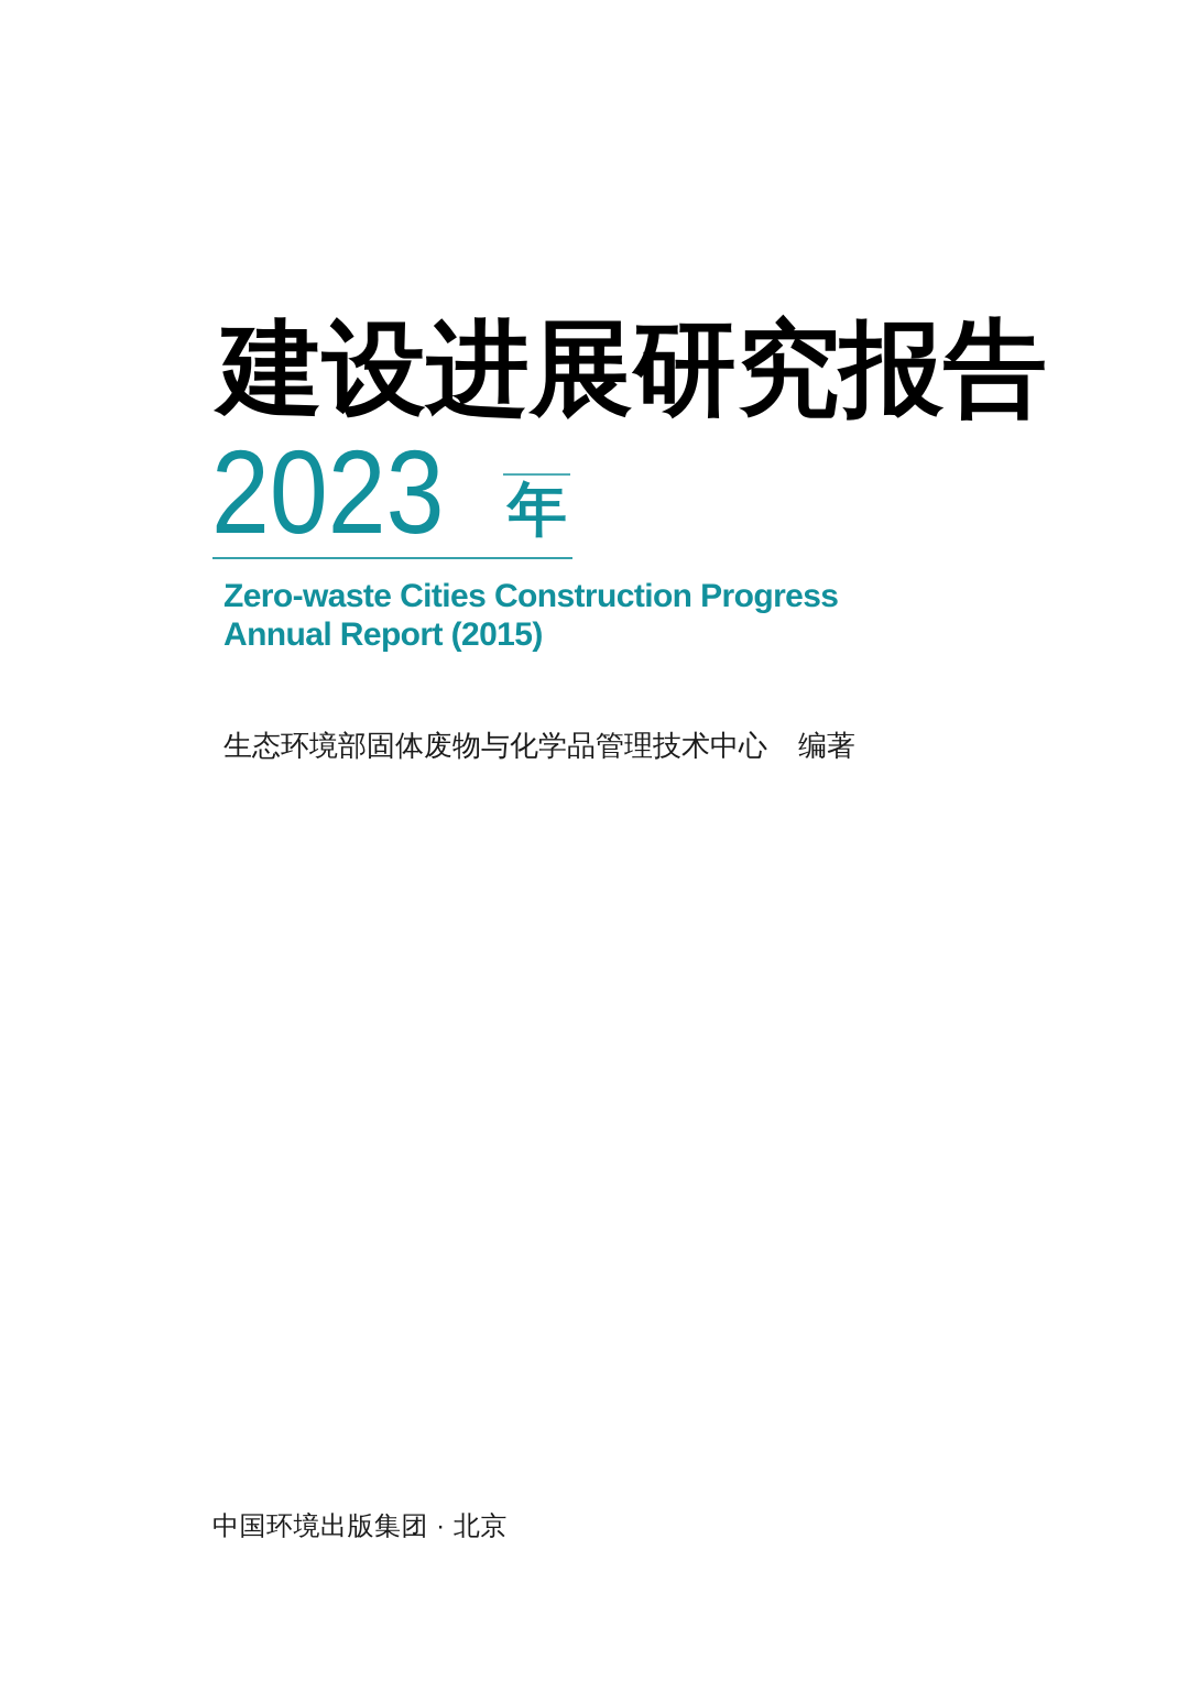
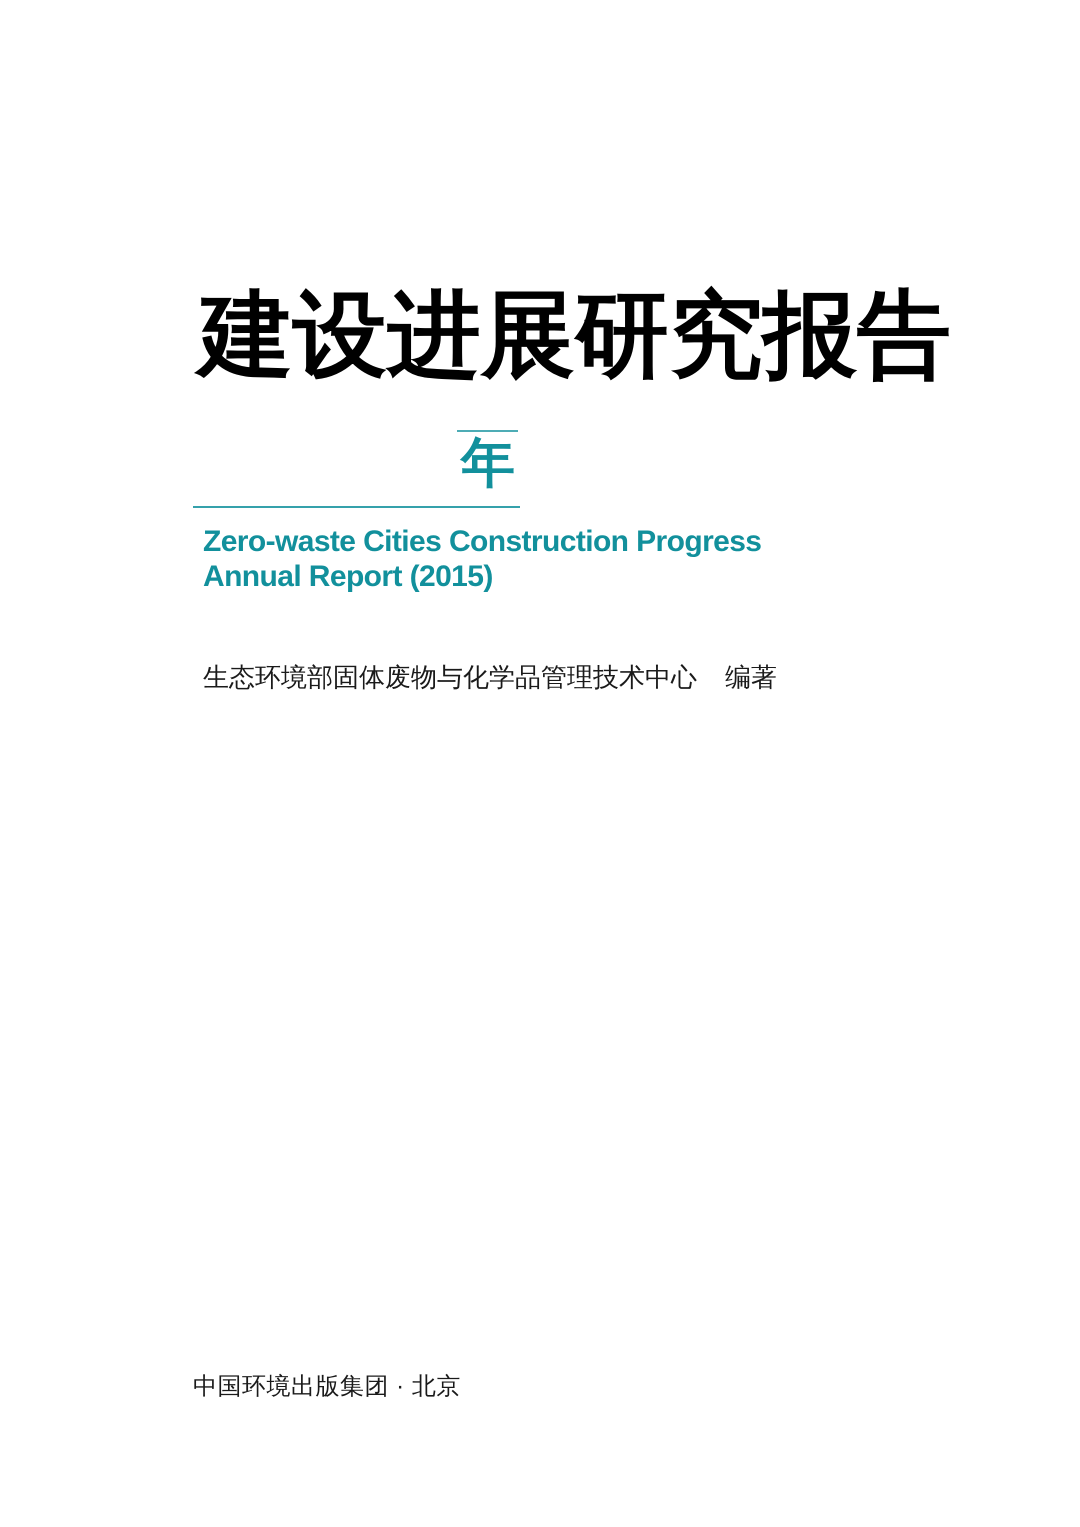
  建设进展研究报告
- 2023
  年
  Zero-waste Cities Construction Progress
  Annual Report (2015)
  生态环境部固体废物与化学品管理技术中心 编著
  中国环境出版集团 · 北京
